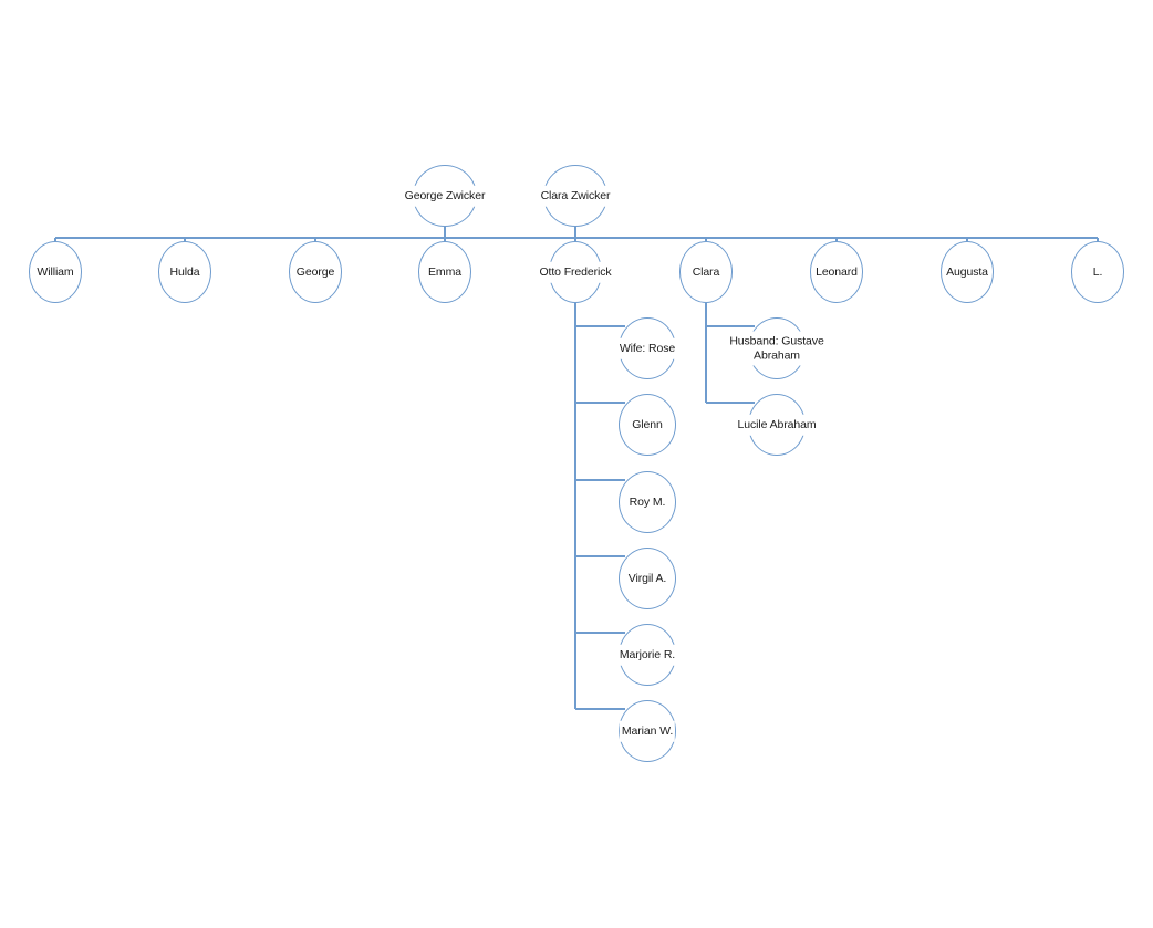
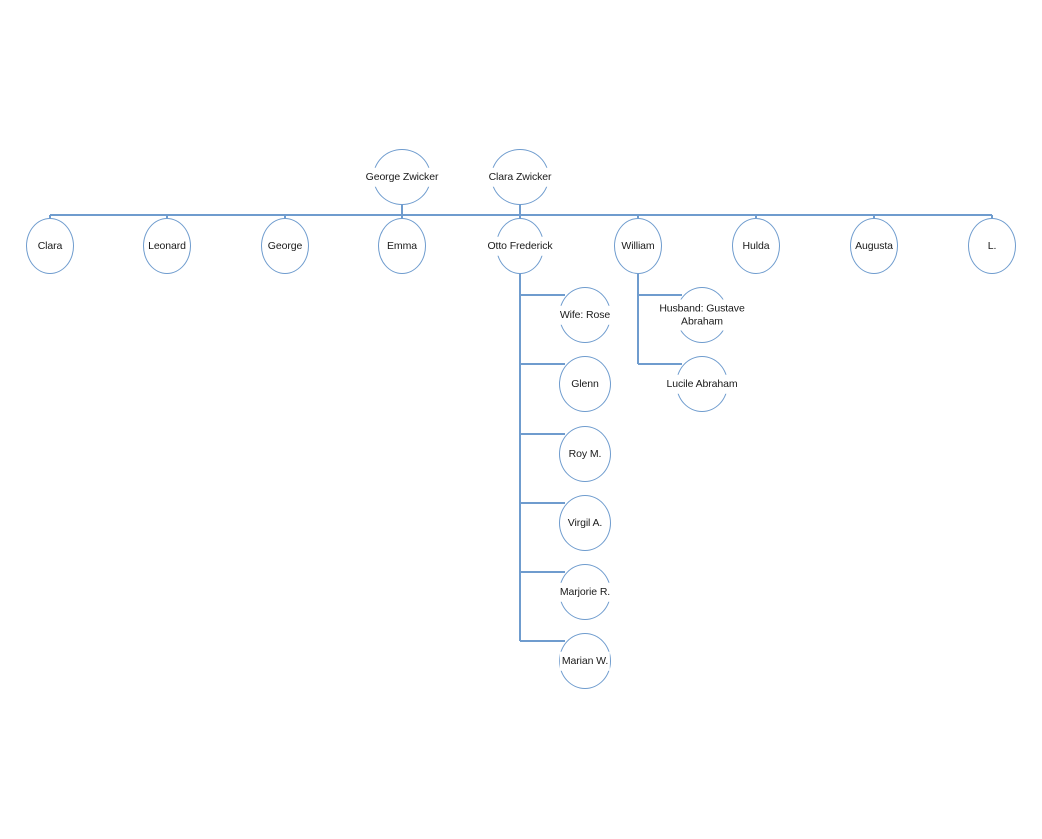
  George Zwicker
  Clara Zwicker
- William
+ Clara
- Hulda
+ Leonard
  George
  Emma
  Otto Frederick
- Clara
+ William
- Leonard
+ Hulda
  Augusta
  L.
  Wife: Rose
  Glenn
  Roy M.
  Virgil A.
  Marjorie R.
  Marian W.
  Husband: Gustave
  Abraham
  Lucile Abraham
